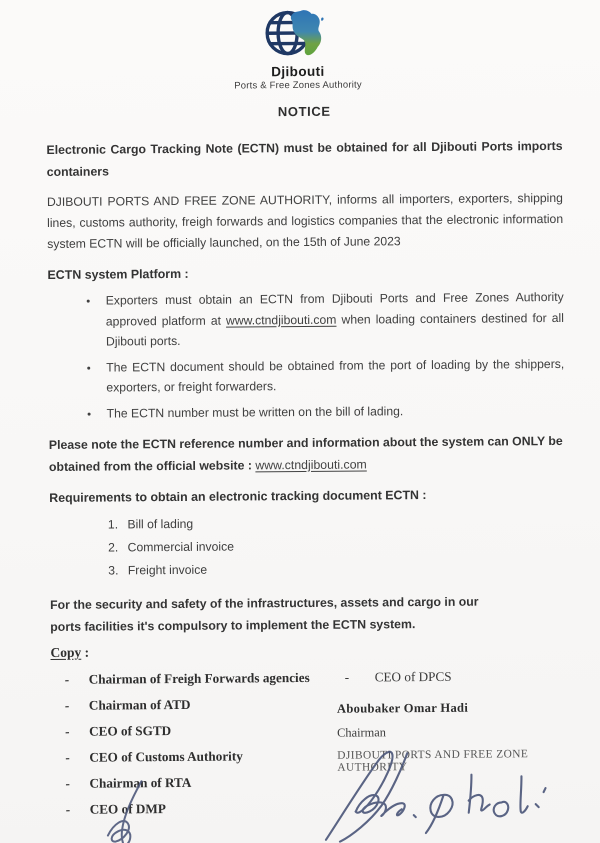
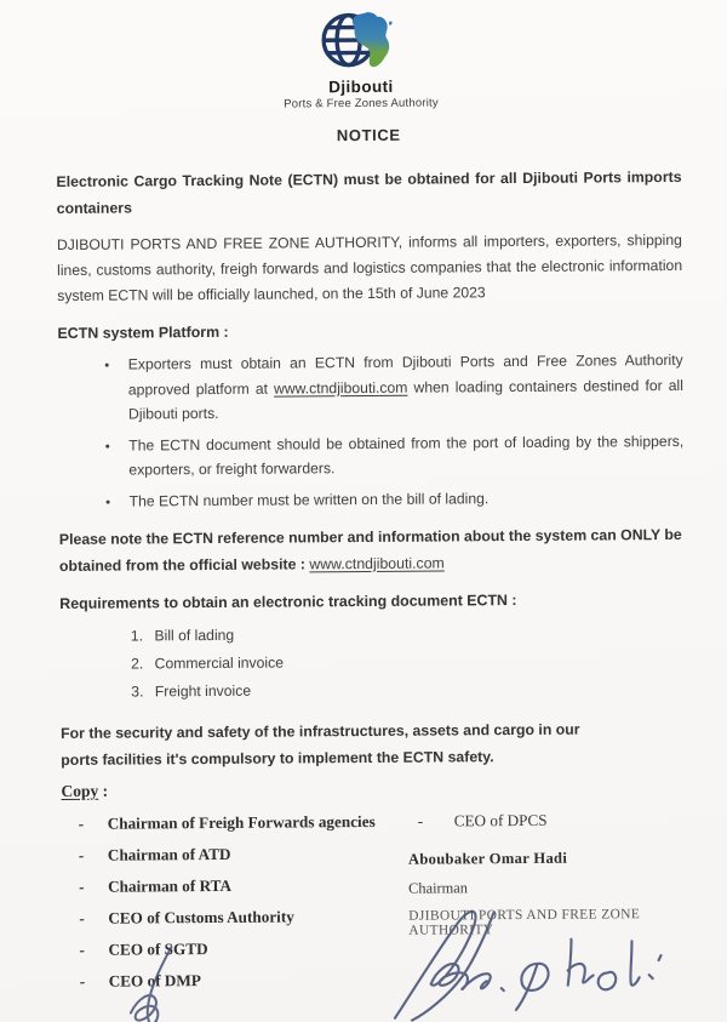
  Djibouti
  Ports & Free Zones Authority
  NOTICE
  Electronic Cargo Tracking Note (ECTN) must be obtained for all Djibouti Ports imports containers
  DJIBOUTI PORTS AND FREE ZONE AUTHORITY, informs all importers, exporters, shipping lines, customs authority, freigh forwards and logistics companies that the electronic information system ECTN will be officially launched, on the 15th of June 2023
  ECTN system Platform :
  Exporters must obtain an ECTN from Djibouti Ports and Free Zones Authority approved platform at www.ctndjibouti.com when loading containers destined for all Djibouti ports.
  The ECTN document should be obtained from the port of loading by the shippers, exporters, or freight forwarders.
  The ECTN number must be written on the bill of lading.
  Please note the ECTN reference number and information about the system can ONLY be obtained from the official website : www.ctndjibouti.com
  Requirements to obtain an electronic tracking document ECTN :
  Bill of lading
  Commercial invoice
  Freight invoice
- For the security and safety of the infrastructures, assets and cargo in our ports facilities it's compulsory to implement the ECTN system.
+ For the security and safety of the infrastructures, assets and cargo in our ports facilities it's compulsory to implement the ECTN safety.
  Copy :
  -
  Chairman of Freigh Forwards agencies
  -
  Chairman of ATD
  -
- CEO of SGTD
+ Chairman of RTA
  -
  CEO of Customs Authority
  -
- Chairman of RTA
+ CEO of SGTD
  -
  CEO of DMP
  -
  CEO of DPCS
  Aboubaker Omar Hadi
  Chairman
  DJIBOUI PRTS AND FREE ZONE AUTHORTY
